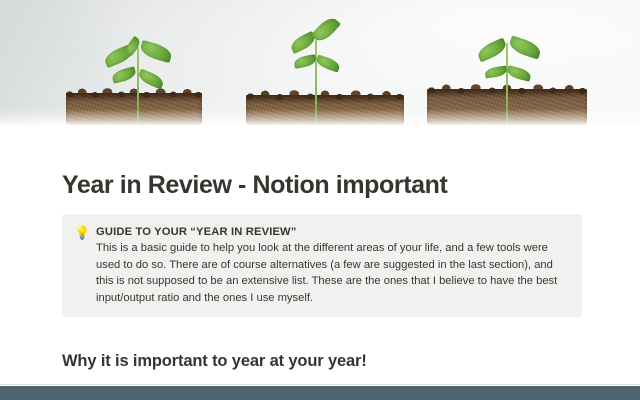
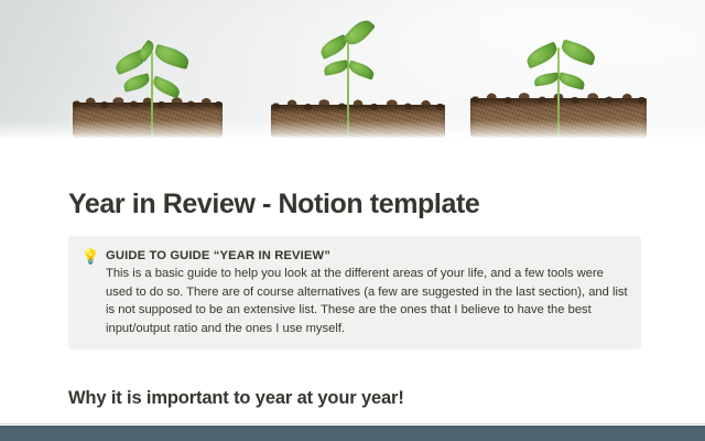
- Year in Review - Notion important
+ Year in Review - Notion template
  💡
- GUIDE TO YOUR “YEAR IN REVIEW”
+ GUIDE TO GUIDE “YEAR IN REVIEW”
- This is a basic guide to help you look at the different areas of your life, and a few tools were used to do so. There are of course alternatives (a few are suggested in the last section), and this is not supposed to be an extensive list. These are the ones that I believe to have the best input/output ratio and the ones I use myself.
+ This is a basic guide to help you look at the different areas of your life, and a few tools were used to do so. There are of course alternatives (a few are suggested in the last section), and list is not supposed to be an extensive list. These are the ones that I believe to have the best input/output ratio and the ones I use myself.
  Why it is important to year at your year!
